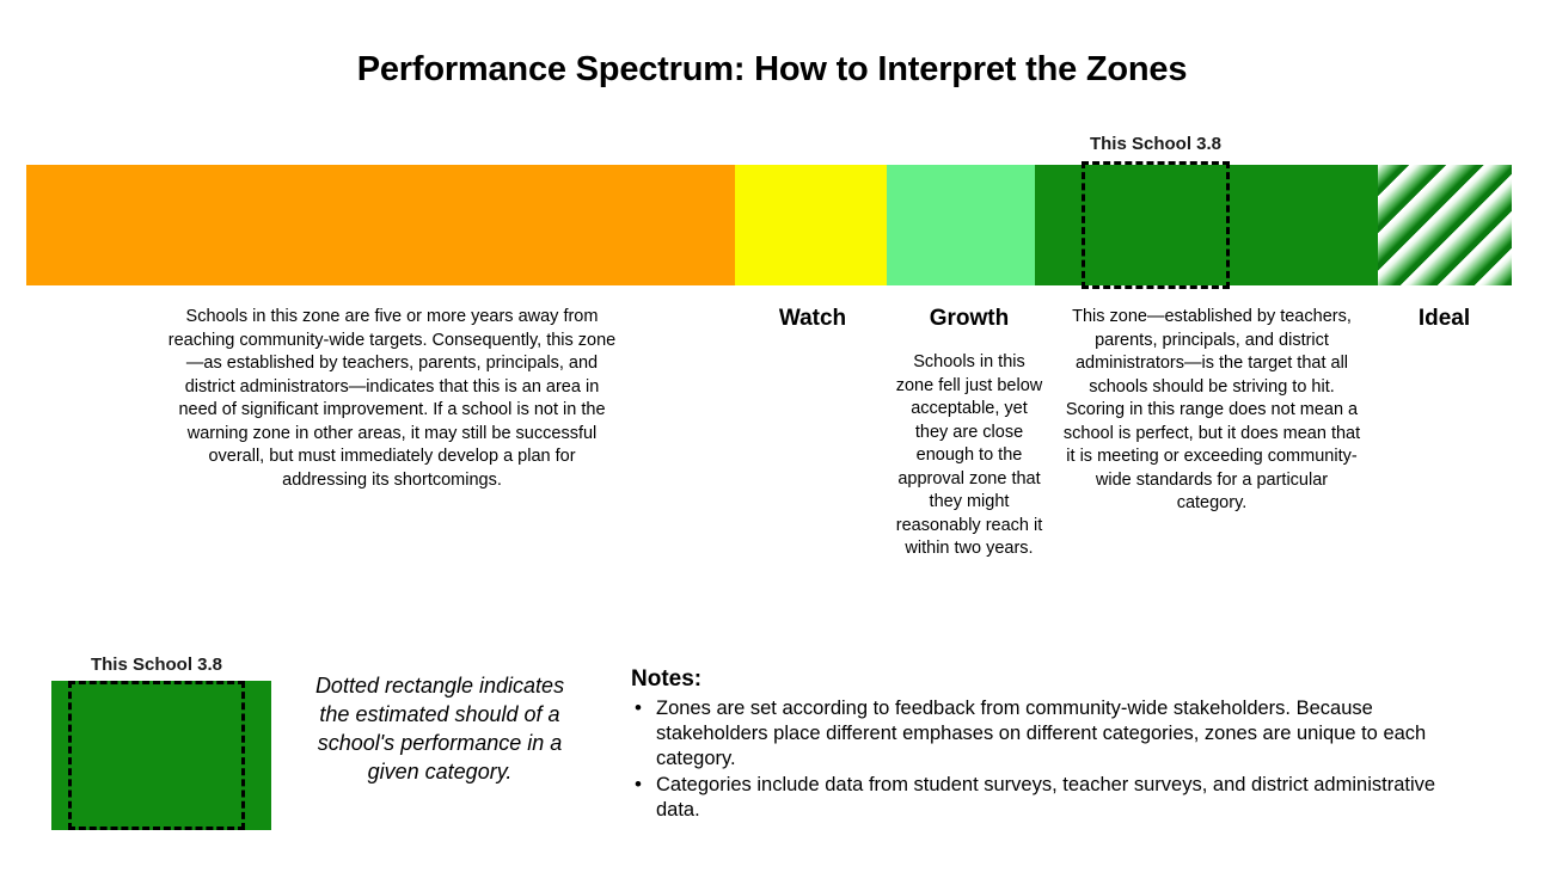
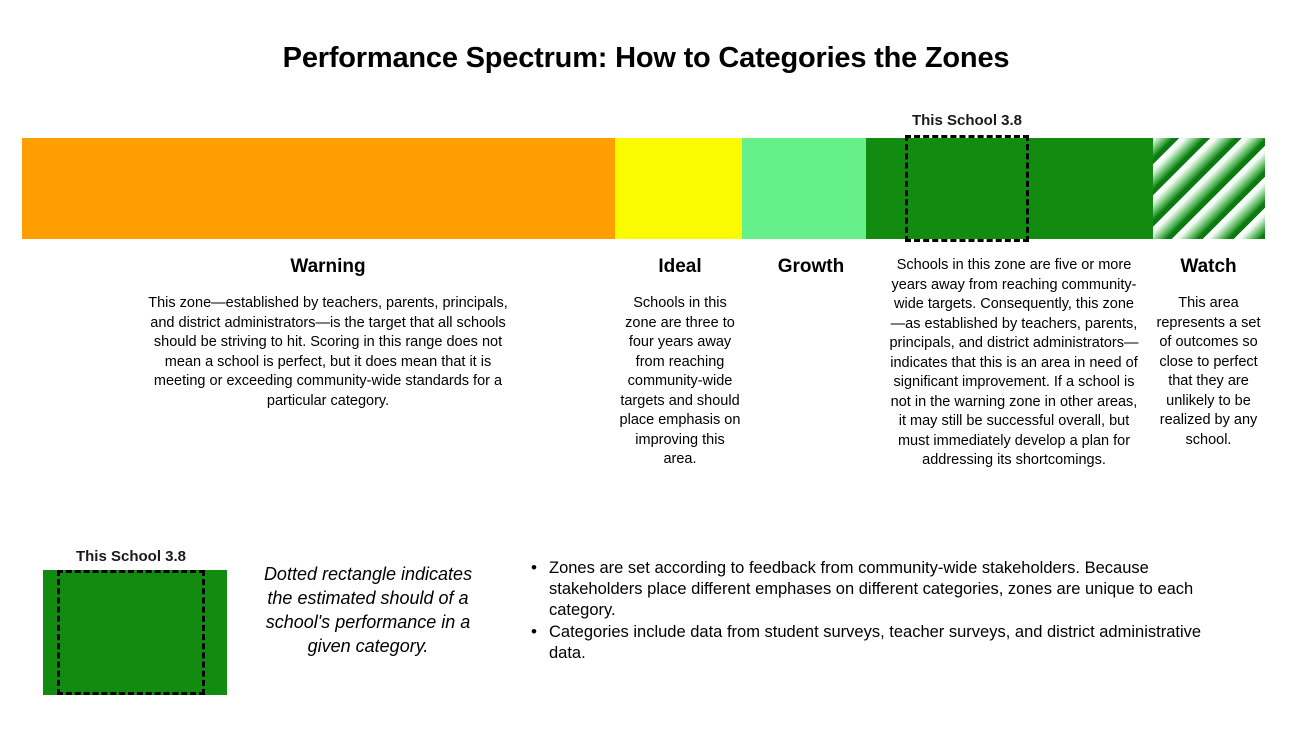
- Performance Spectrum: How to Interpret the Zones
+ Performance Spectrum: How to Categories the Zones
  This School 3.8
+ Warning
- Schools in this zone are five or more years away from reaching community-wide targets. Consequently, this zone—as established by teachers, parents, principals, and district administrators—indicates that this is an area in need of significant improvement. If a school is not in the warning zone in other areas, it may still be successful overall, but must immediately develop a plan for addressing its shortcomings.
+ This zone—established by teachers, parents, principals, and district administrators—is the target that all schools should be striving to hit. Scoring in this range does not mean a school is perfect, but it does mean that it is meeting or exceeding community-wide standards for a particular category.
- Watch
+ Ideal
+ Schools in this zone are three to four years away from reaching community-wide targets and should place emphasis on improving this area.
  Growth
- Schools in this zone fell just below acceptable, yet they are close enough to the approval zone that they might reasonably reach it within two years.
- This zone—established by teachers, parents, principals, and district administrators—is the target that all schools should be striving to hit. Scoring in this range does not mean a school is perfect, but it does mean that it is meeting or exceeding community-wide standards for a particular category.
+ Schools in this zone are five or more years away from reaching community-wide targets. Consequently, this zone—as established by teachers, parents, principals, and district administrators—indicates that this is an area in need of significant improvement. If a school is not in the warning zone in other areas, it may still be successful overall, but must immediately develop a plan for addressing its shortcomings.
- Ideal
+ Watch
+ This area represents a set of outcomes so close to perfect that they are unlikely to be realized by any school.
  This School 3.8
  Dotted rectangle indicates the estimated should of a school's performance in a given category.
- Notes:
  •
  Zones are set according to feedback from community-wide stakeholders. Because stakeholders place different emphases on different categories, zones are unique to each category.
  •
  Categories include data from student surveys, teacher surveys, and district administrative data.
